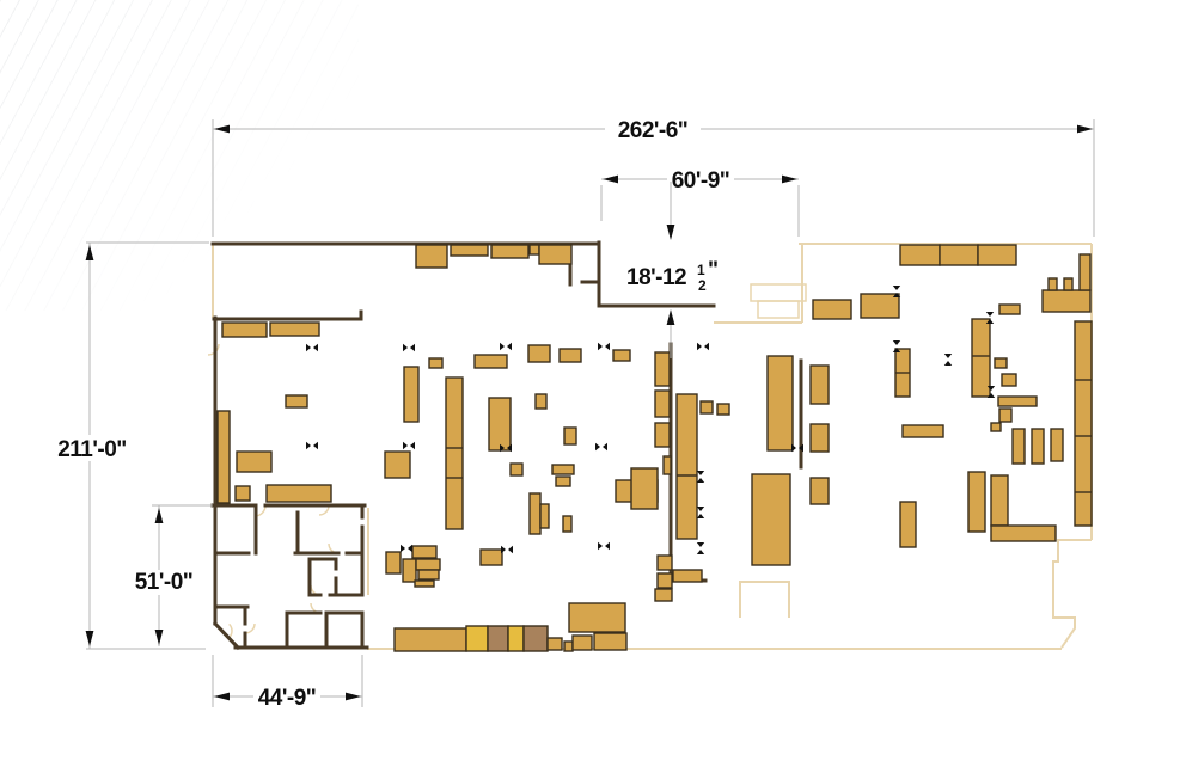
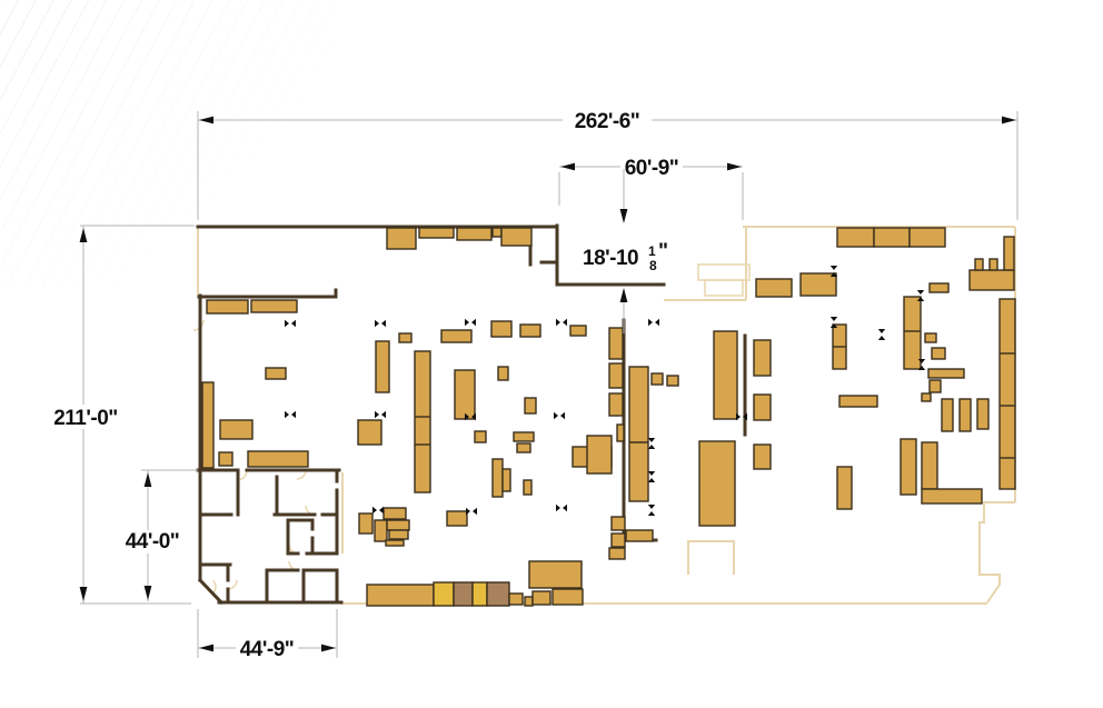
  262'-6"
  60'-9"
- 18'-12
+ 18'-10
  1
- 2
+ 8
  "
  211'-0"
- 51'-0"
+ 44'-0"
  44'-9"
